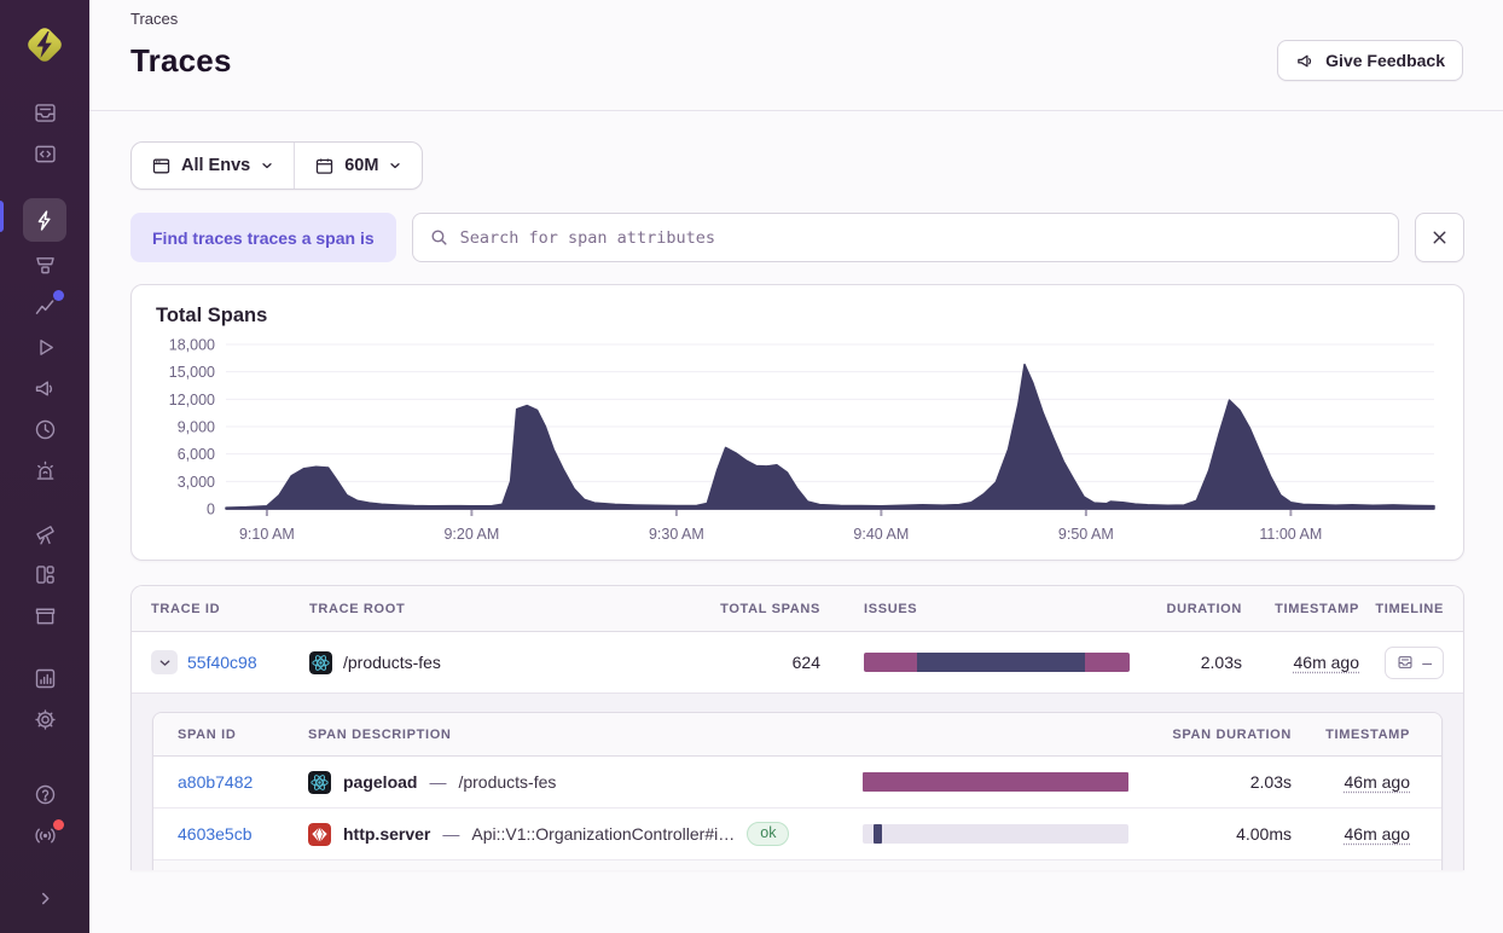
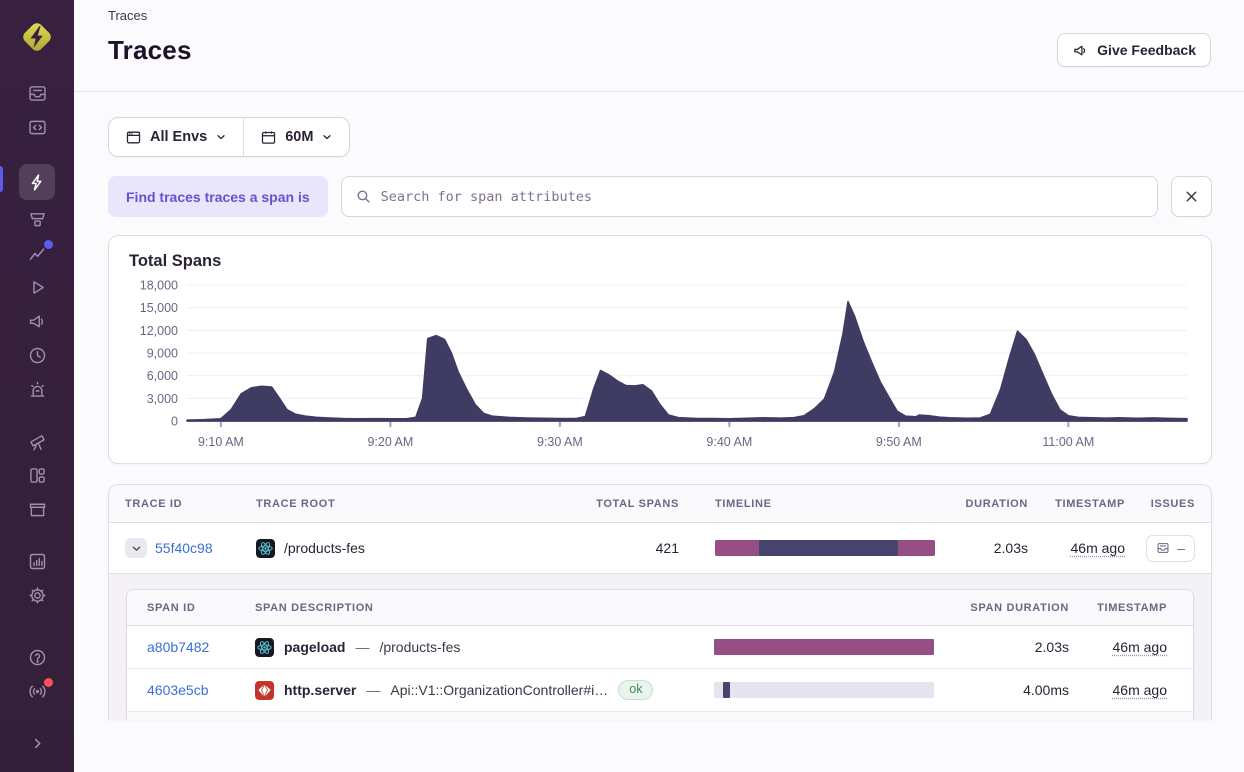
  Traces
  Traces
  Give Feedback
  All Envs
  60M
  Find traces traces a span is
  Search for span attributes
  Total Spans
  0
  3,000
  6,000
  9,000
  12,000
  15,000
  18,000
  9:10 AM
  9:20 AM
  9:30 AM
  9:40 AM
  9:50 AM
  11:00 AM
  TRACE ID
  TRACE ROOT
  TOTAL SPANS
- ISSUES
+ TIMELINE
  DURATION
  TIMESTAMP
- TIMELINE
+ ISSUES
  55f40c98
  /products-fes
- 624
+ 421
  2.03s
  46m ago
  –
  SPAN ID
  SPAN DESCRIPTION
  SPAN DURATION
  TIMESTAMP
  a80b7482
  pageload
  —
  /products-fes
  2.03s
  46m ago
  4603e5cb
  http.server
  —
  Api::V1::OrganizationController#i…
  ok
  4.00ms
  46m ago
